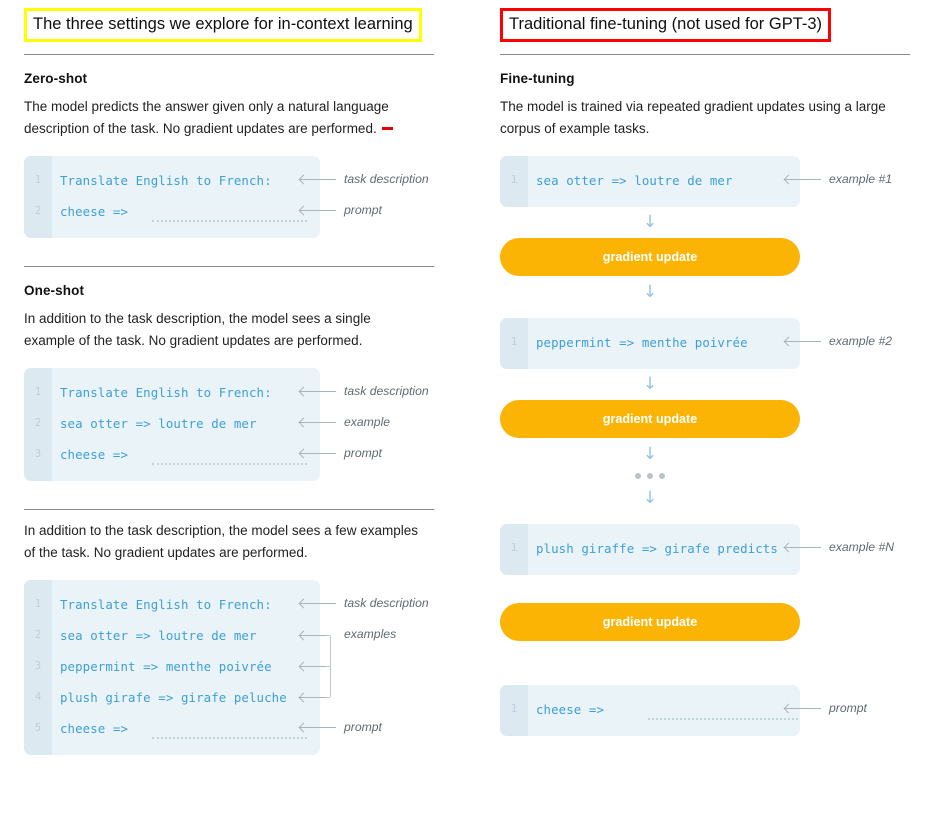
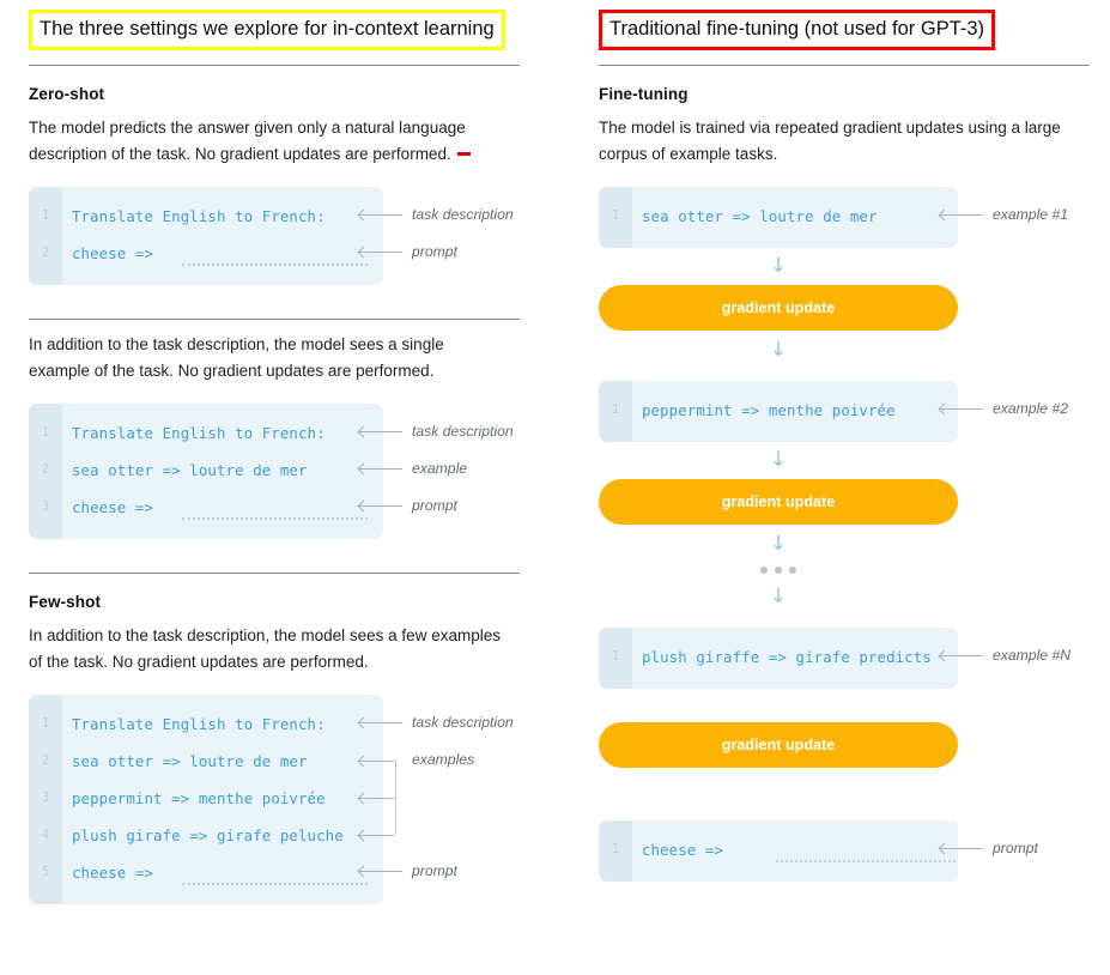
  The three settings we explore for in-context learning
  Zero-shot
  The model predicts the answer given only a natural language description of the task. No gradient updates are performed.
  1
  Translate English to French:
  2
  cheese =>
  task description
  prompt
- One-shot
  In addition to the task description, the model sees a single example of the task. No gradient updates are performed.
  1
  Translate English to French:
  2
  sea otter => loutre de mer
  3
  cheese =>
  task description
  example
  prompt
+ Few-shot
  In addition to the task description, the model sees a few examples of the task. No gradient updates are performed.
  1
  Translate English to French:
  2
  sea otter => loutre de mer
  3
  peppermint => menthe poivrée
  4
  plush girafe => girafe peluche
  5
  cheese =>
  task description
  prompt
  examples
  Traditional fine-tuning (not used for GPT-3)
  Fine-tuning
  The model is trained via repeated gradient updates using a large corpus of example tasks.
  1
  sea otter => loutre de mer
  example #1
  ↓
  gradient update
  ↓
  1
  peppermint => menthe poivrée
  example #2
  ↓
  gradient update
  ↓
  ↓
  1
  plush giraffe => girafe predicts
  example #N
  gradient update
  1
  cheese =>
  prompt
